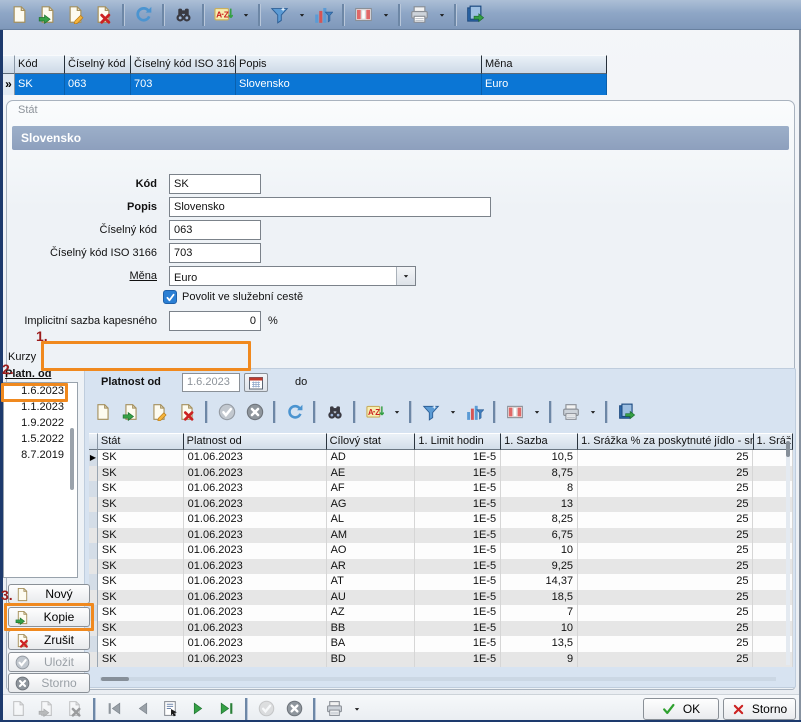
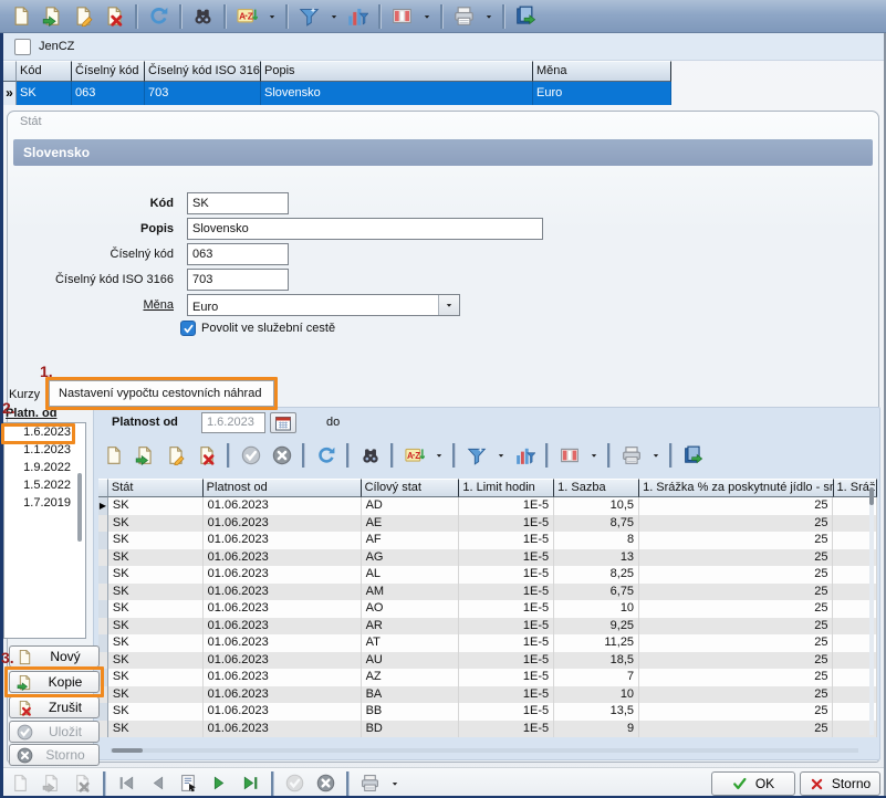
  A
  Z
+ JenCZ
  Kód
  Číselný kód
  Číselný kód ISO 316
  Popis
  Měna
  »
  SK
  063
  703
  Slovensko
  Euro
  Stát
  Slovensko
  Kód
  SK
  Popis
  Slovensko
  Číselný kód
  063
  Číselný kód ISO 3166
  703
  Měna
  Euro
  Povolit ve služební cestě
- Implicitní sazba kapesného
- 0
- %
  Kurzy
+ Nastavení vypočtu cestovních náhrad
  1.
  2.
  3.
  Platn. od
  1.6.2023
  1.1.2023
  1.9.2022
  1.5.2022
- 8.7.2019
+ 1.7.2019
  Platnost od
  1.6.2023
  do
  A
  Z
  Stát
  Platnost od
  Cílový stat
  1. Limit hodin
  1. Sazba
  1. Srážka % za poskytnuté jídlo - s
  ▶
  SK
  01.06.2023
  AD
  1E-5
  10,5
  25
  SK
  01.06.2023
  AE
  1E-5
  8,75
  25
  SK
  01.06.2023
  AF
  1E-5
  8
  25
  SK
  01.06.2023
  AG
  1E-5
  13
  25
  SK
  01.06.2023
  AL
  1E-5
  8,25
  25
  SK
  01.06.2023
  AM
  1E-5
  6,75
  25
  SK
  01.06.2023
  AO
  1E-5
  10
  25
  SK
  01.06.2023
  AR
  1E-5
  9,25
  25
  SK
  01.06.2023
  AT
  1E-5
- 14,37
+ 11,25
  25
  SK
  01.06.2023
  AU
  1E-5
  18,5
  25
  SK
  01.06.2023
  AZ
  1E-5
  7
  25
  SK
  01.06.2023
- BB
+ BA
  1E-5
  10
  25
  SK
  01.06.2023
- BA
+ BB
  1E-5
  13,5
  25
  SK
  01.06.2023
  BD
  1E-5
  9
  25
  Nový
  Kopie
  Zrušit
  Uložit
  Storno
  OK
  Storno
